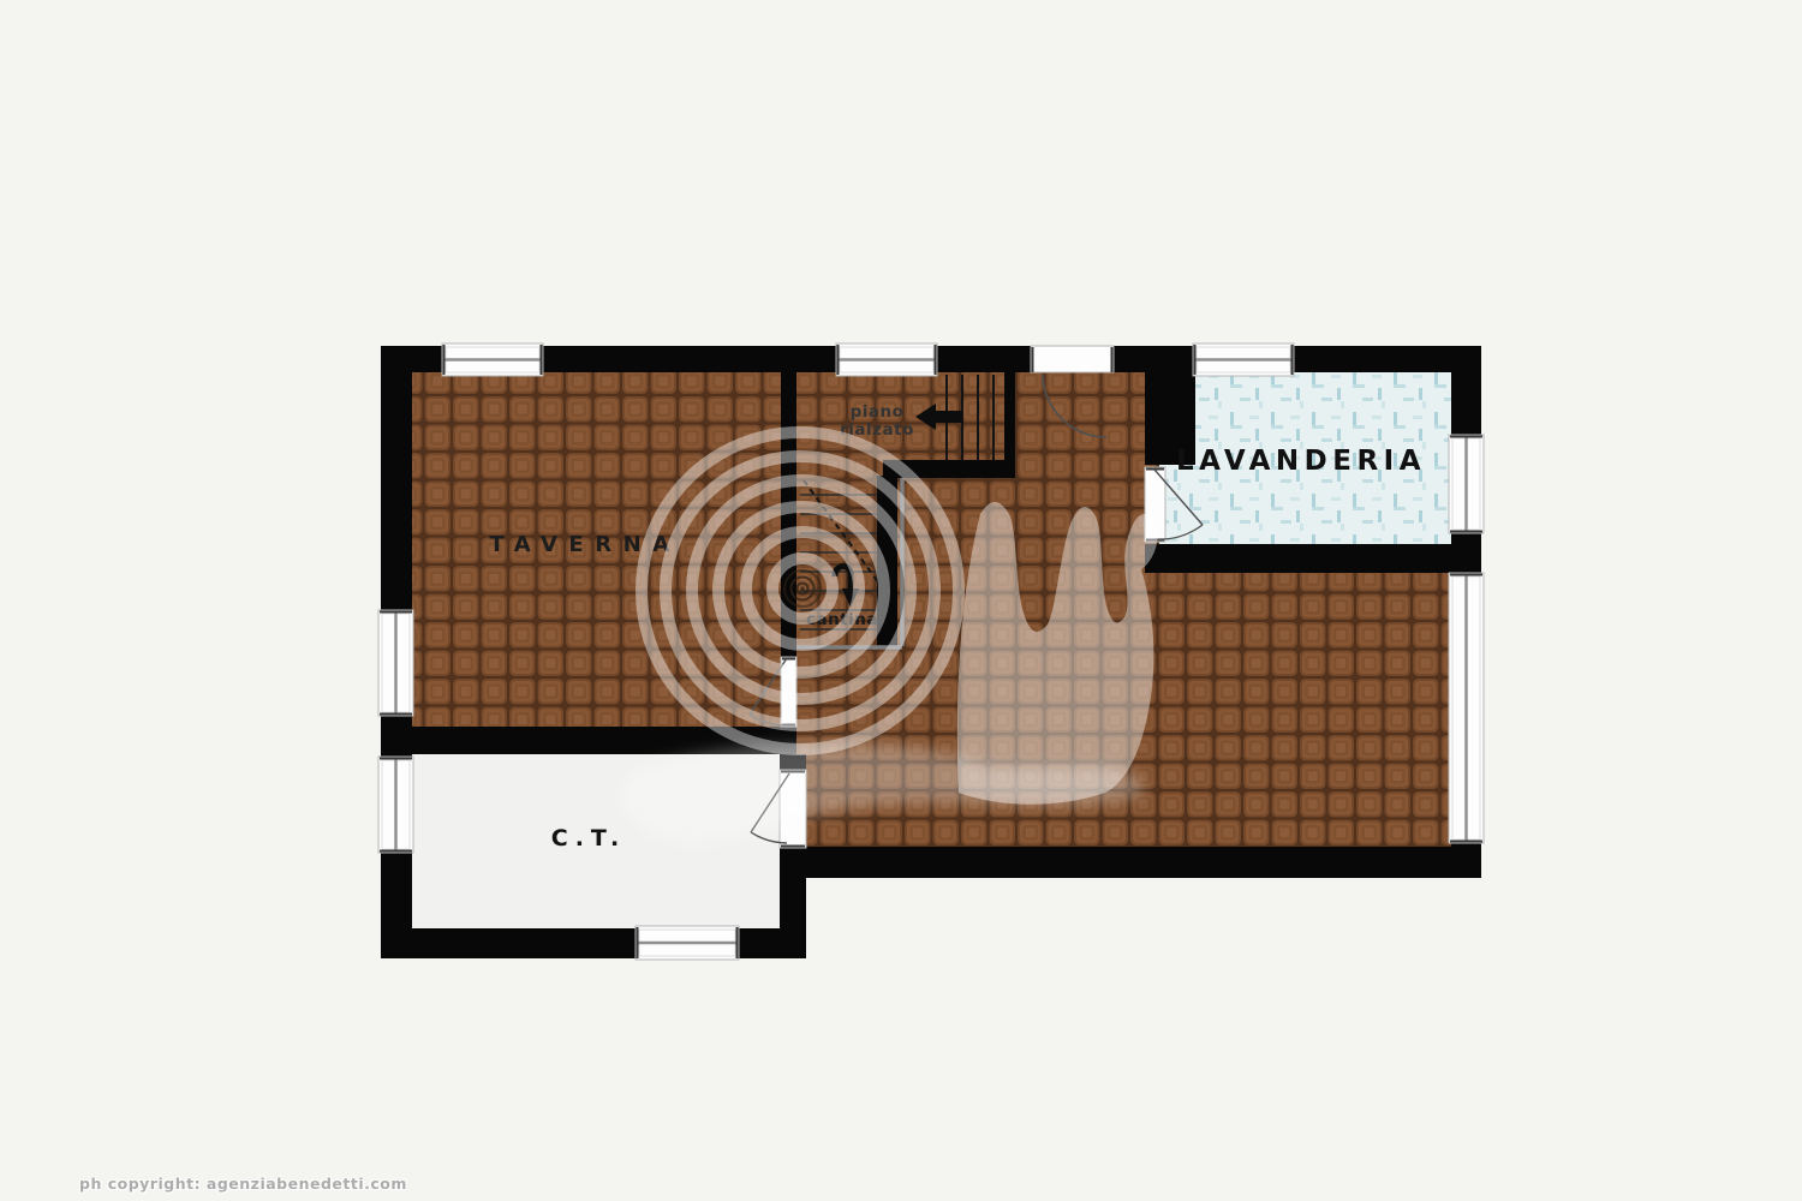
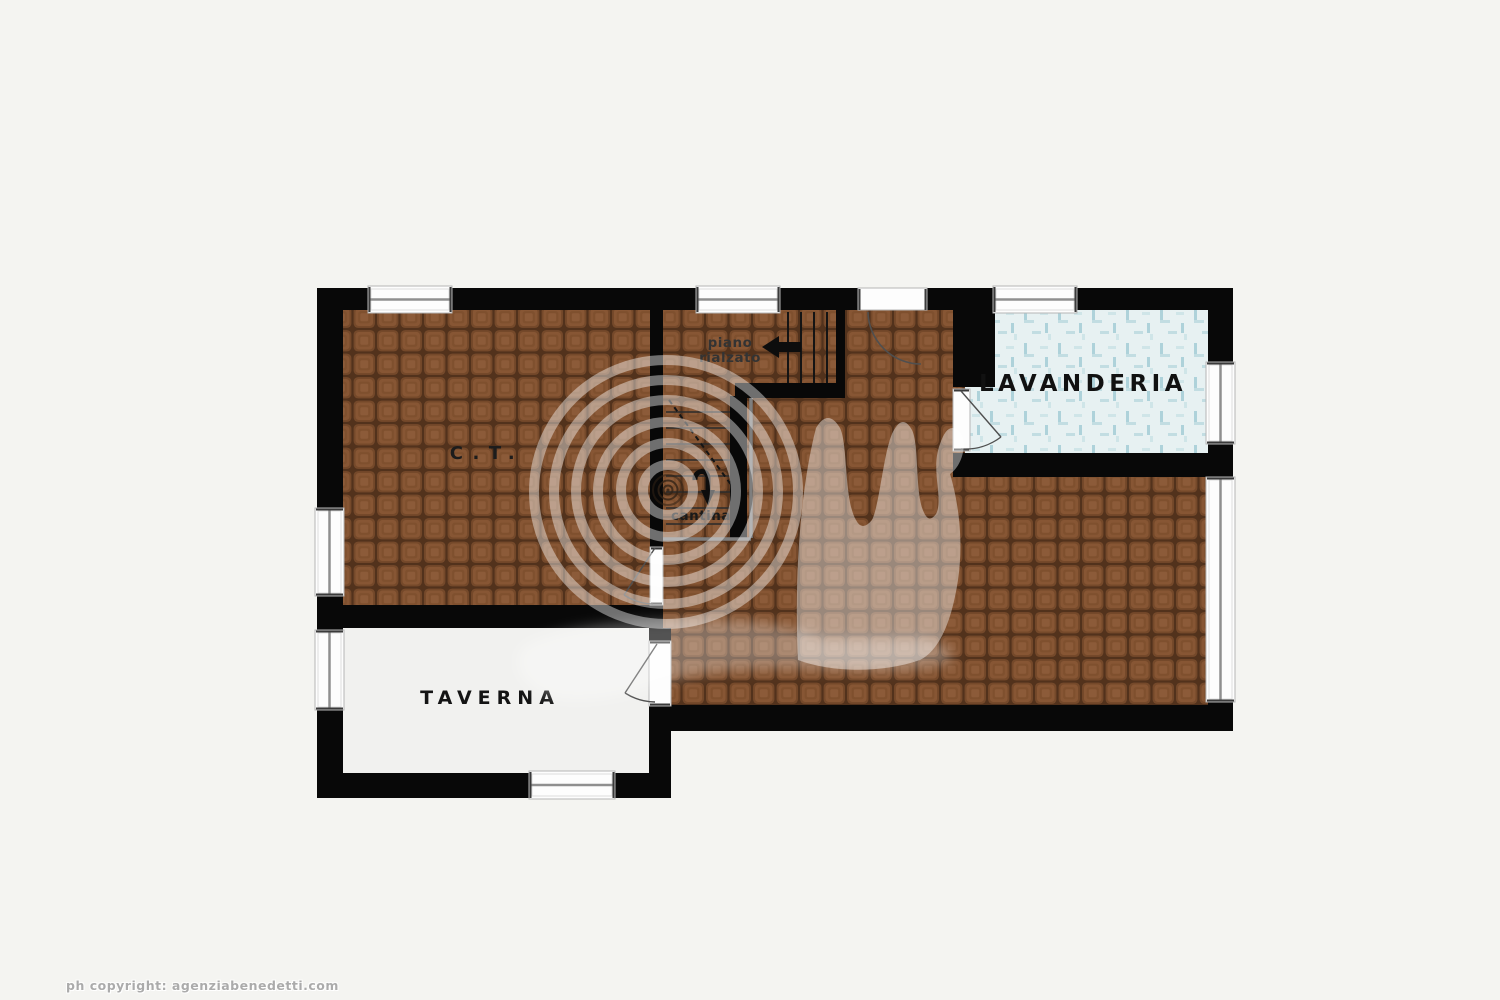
- TAVERNA
+ C.T.
  LAVANDERIA
- C.T.
+ TAVERNA
  piano
  rialzato
  cantina
  ph copyright: agenziabenedetti.com
